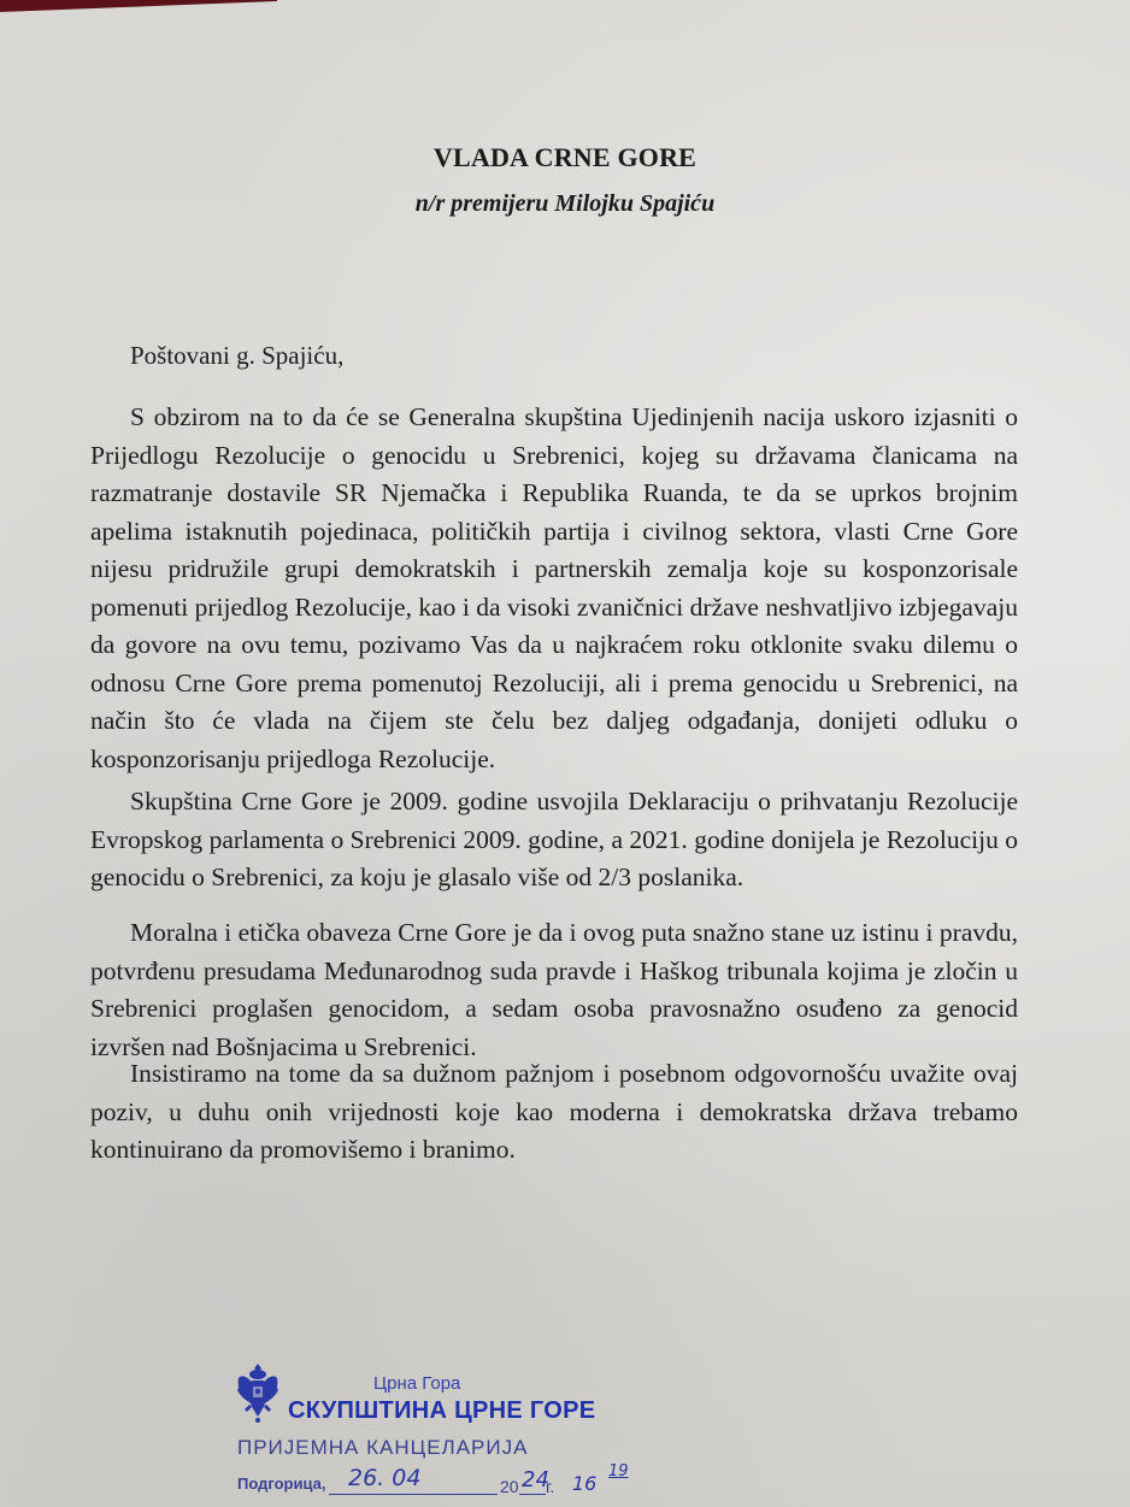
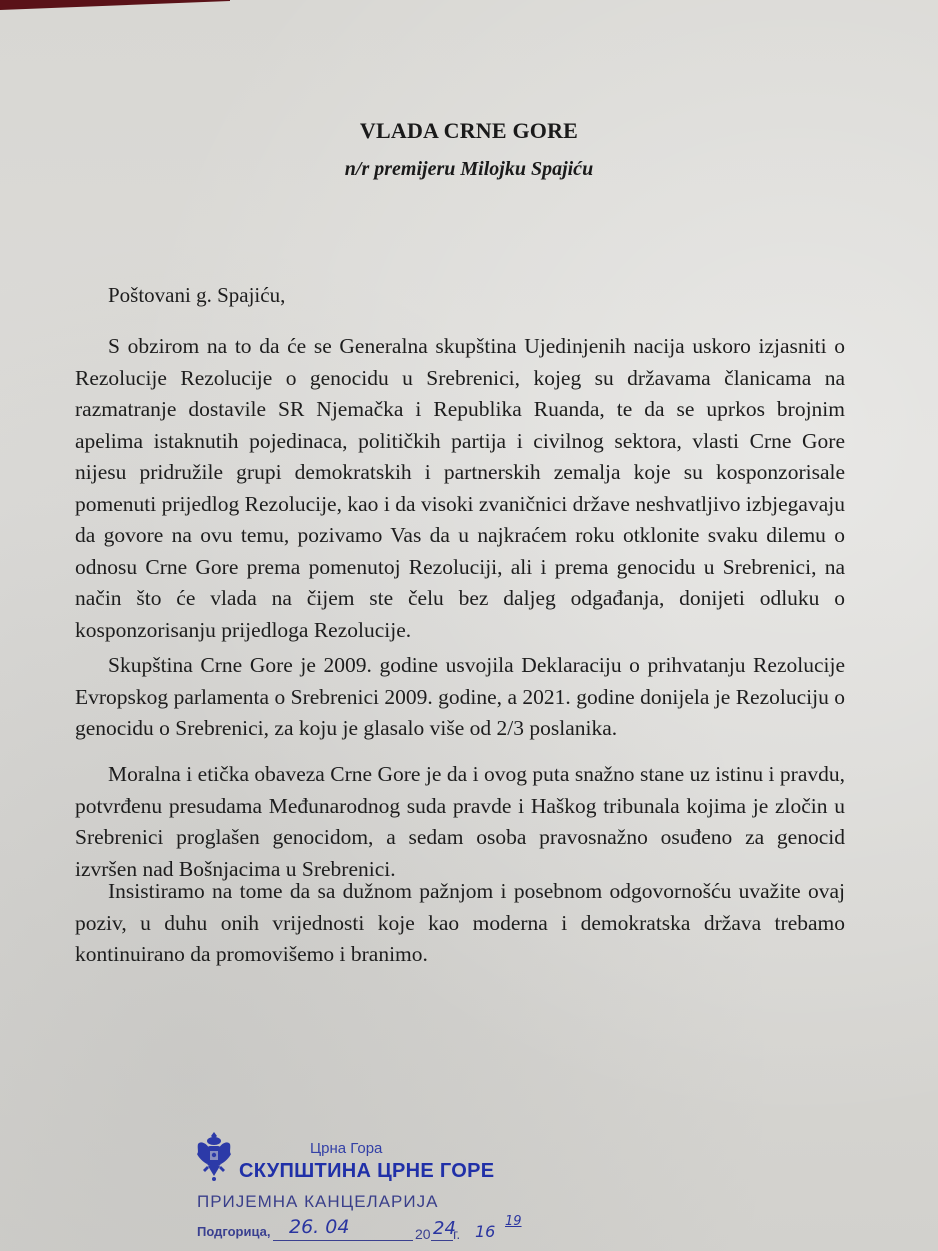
  VLADA CRNE GORE
  n/r premijeru Milojku Spajiću
  Poštovani g. Spajiću,
- S obzirom na to da će se Generalna skupština Ujedinjenih nacija uskoro izjasniti o Prijedlogu Rezolucije o genocidu u Srebrenici, kojeg su državama članicama na razmatranje dostavile SR Njemačka i Republika Ruanda, te da se uprkos brojnim apelima istaknutih pojedinaca, političkih partija i civilnog sektora, vlasti Crne Gore nijesu pridružile grupi demokratskih i partnerskih zemalja koje su kosponzorisale pomenuti prijedlog Rezolucije, kao i da visoki zvaničnici države neshvatljivo izbjegavaju da govore na ovu temu, pozivamo Vas da u najkraćem roku otklonite svaku dilemu o odnosu Crne Gore prema pomenutoj Rezoluciji, ali i prema genocidu u Srebrenici, na način što će vlada na čijem ste čelu bez daljeg odgađanja, donijeti odluku o kosponzorisanju prijedloga Rezolucije.
+ S obzirom na to da će se Generalna skupština Ujedinjenih nacija uskoro izjasniti o Rezolucije Rezolucije o genocidu u Srebrenici, kojeg su državama članicama na razmatranje dostavile SR Njemačka i Republika Ruanda, te da se uprkos brojnim apelima istaknutih pojedinaca, političkih partija i civilnog sektora, vlasti Crne Gore nijesu pridružile grupi demokratskih i partnerskih zemalja koje su kosponzorisale pomenuti prijedlog Rezolucije, kao i da visoki zvaničnici države neshvatljivo izbjegavaju da govore na ovu temu, pozivamo Vas da u najkraćem roku otklonite svaku dilemu o odnosu Crne Gore prema pomenutoj Rezoluciji, ali i prema genocidu u Srebrenici, na način što će vlada na čijem ste čelu bez daljeg odgađanja, donijeti odluku o kosponzorisanju prijedloga Rezolucije.
  Skupština Crne Gore je 2009. godine usvojila Deklaraciju o prihvatanju Rezolucije Evropskog parlamenta o Srebrenici 2009. godine, a 2021. godine donijela je Rezoluciju o genocidu o Srebrenici, za koju je glasalo više od 2/3 poslanika.
  Moralna i etička obaveza Crne Gore je da i ovog puta snažno stane uz istinu i pravdu, potvrđenu presudama Međunarodnog suda pravde i Haškog tribunala kojima je zločin u Srebrenici proglašen genocidom, a sedam osoba pravosnažno osuđeno za genocid izvršen nad Bošnjacima u Srebrenici.
  Insistiramo na tome da sa dužnom pažnjom i posebnom odgovornošću uvažite ovaj poziv, u duhu onih vrijednosti koje kao moderna i demokratska država trebamo kontinuirano da promovišemo i branimo.
  Црна Гора
  СКУПШТИНА ЦРНЕ ГОРЕ
  ПРИЈЕМНА КАНЦЕЛАРИЈА
  Подгорица,
  26. 04
  20
  24
  г.
  16
  19
